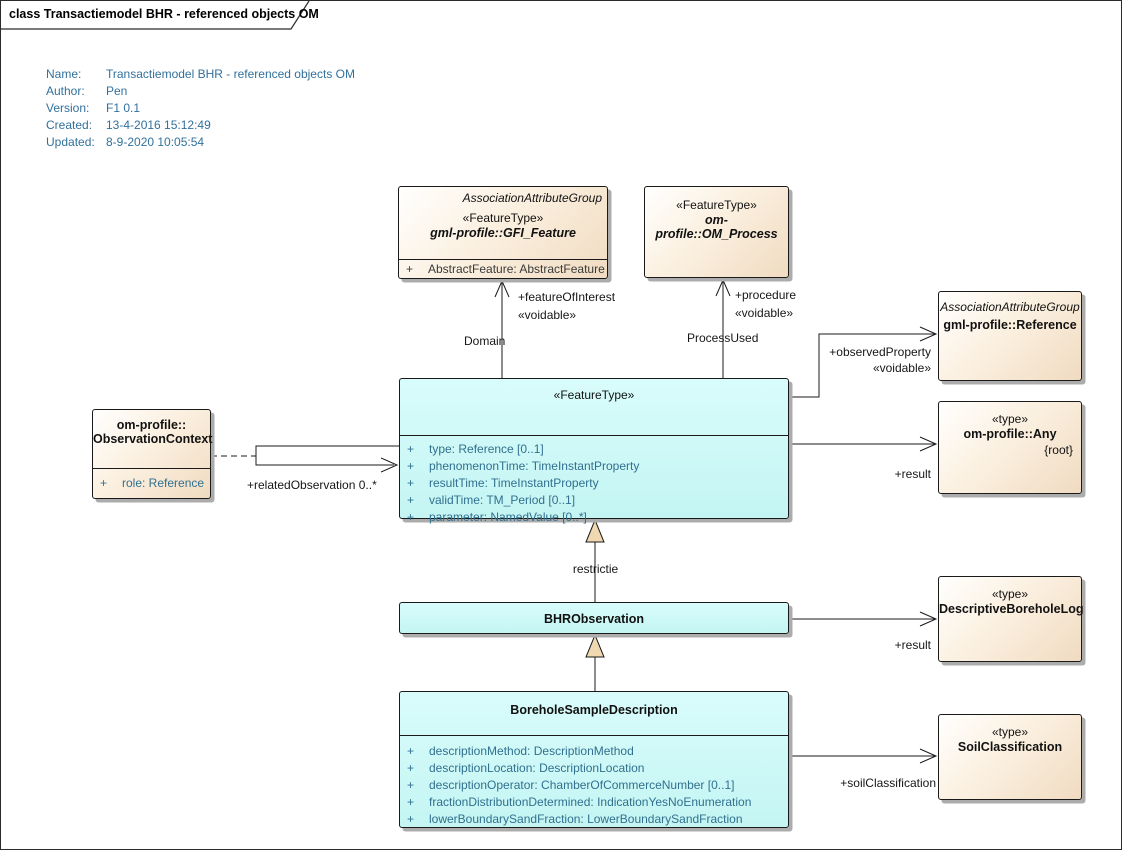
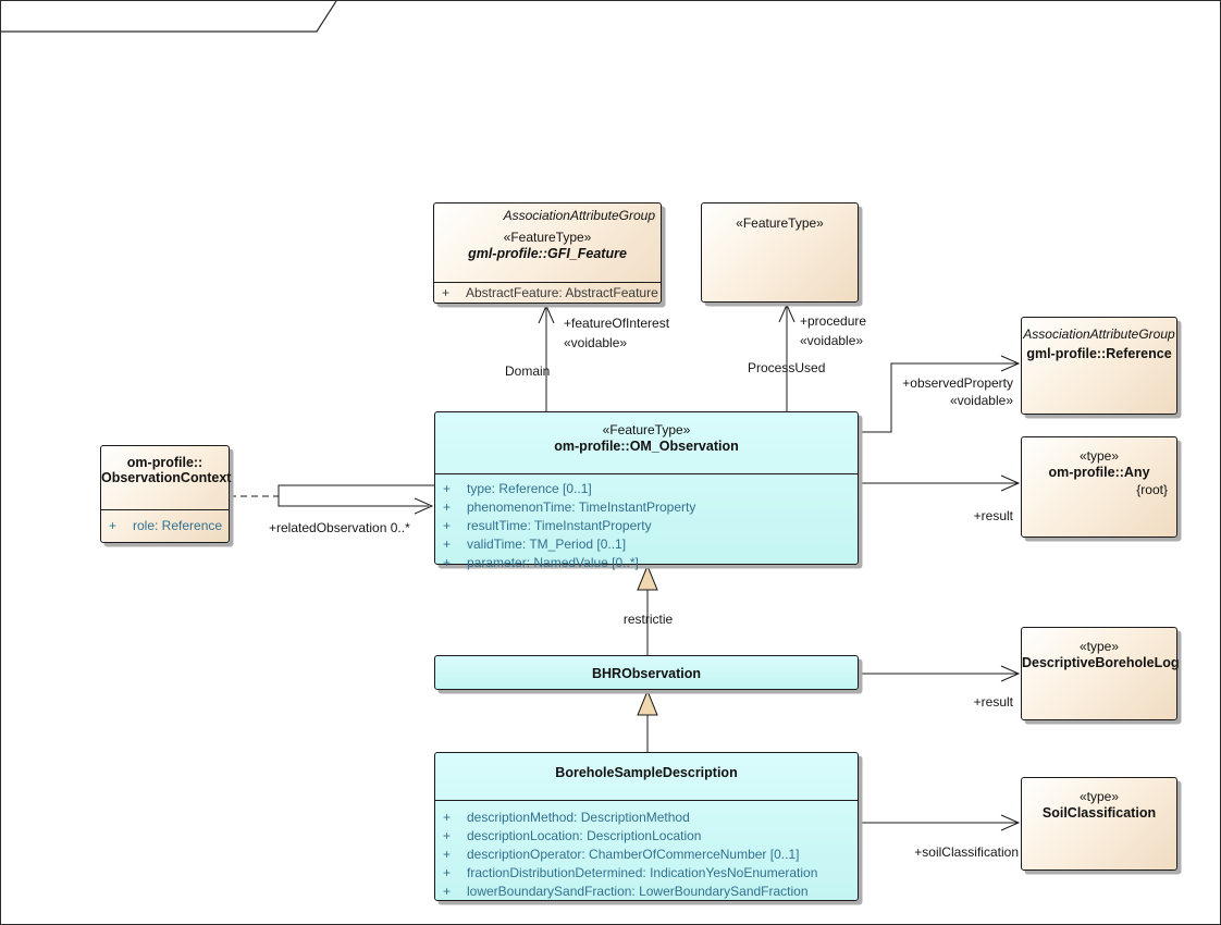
- class Transactiemodel BHR - referenced objects OM
- Name:
- Transactiemodel BHR - referenced objects OM
- Author:
- Pen
- Version:
- F1 0.1
- Created:
- 13-4-2016 15:12:49
- Updated:
- 8-9-2020 10:05:54
  AssociationAttributeGroup
  «FeatureType»
  gml-profile::GFI_Feature
  +
  AbstractFeature: AbstractFeature
  «FeatureType»
- om-profile::OM_Process
  AssociationAttributeGroup
  gml-profile::Reference
  «type»
  om-profile::Any
  {root}
  «FeatureType»
+ om-profile::OM_Observation
  +
  type: Reference [0..1]
  +
  phenomenonTime: TimeInstantProperty
  +
  resultTime: TimeInstantProperty
  +
  validTime: TM_Period [0..1]
  +
  parameter: NamedValue [0..*]
  om-profile::
  ObservationContext
  +
  role: Reference
  BHRObservation
  BoreholeSampleDescription
  +
  descriptionMethod: DescriptionMethod
  +
  descriptionLocation: DescriptionLocation
  +
  descriptionOperator: ChamberOfCommerceNumber [0..1]
  +
  fractionDistributionDetermined: IndicationYesNoEnumeration
  +
  lowerBoundarySandFraction: LowerBoundarySandFraction
  «type»
  DescriptiveBoreholeLog
  «type»
  SoilClassification
  +featureOfInterest
  «voidable»
  Domain
  +procedure
  «voidable»
  ProcessUsed
  +observedProperty
  «voidable»
  +result
  +relatedObservation 0..*
  restrictie
  +result
  +soilClassification
